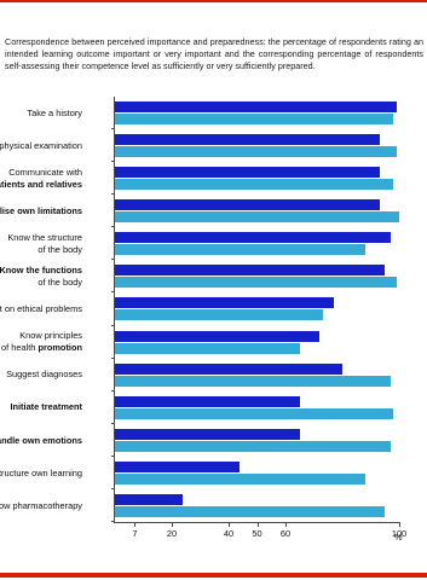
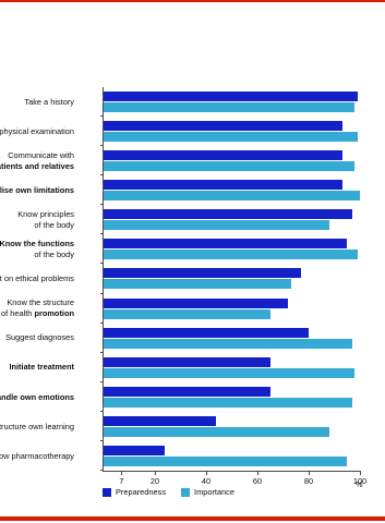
- Correspondence between perceived importance and preparedness: the percentage of respondents rating an intended learning outcome important or very important and the corresponding percentage of respondents self-assessing their competence level as sufficiently or very sufficiently prepared.
  Take a history
  physical examination
  Communicate with
  tients and relatives
  lise own limitations
- Know the structure
+ Know principles
  of the body
  Know the functions
  of the body
  t on ethical problems
- Know principles
+ Know the structure
  of health promotion
  Suggest diagnoses
  Initiate treatment
  ndle own emotions
  tructure own learning
  ow pharmacotherapy
  7
  20
  40
  60
- 50
+ 80
  100
  %
+ Preparedness
+ Importance
